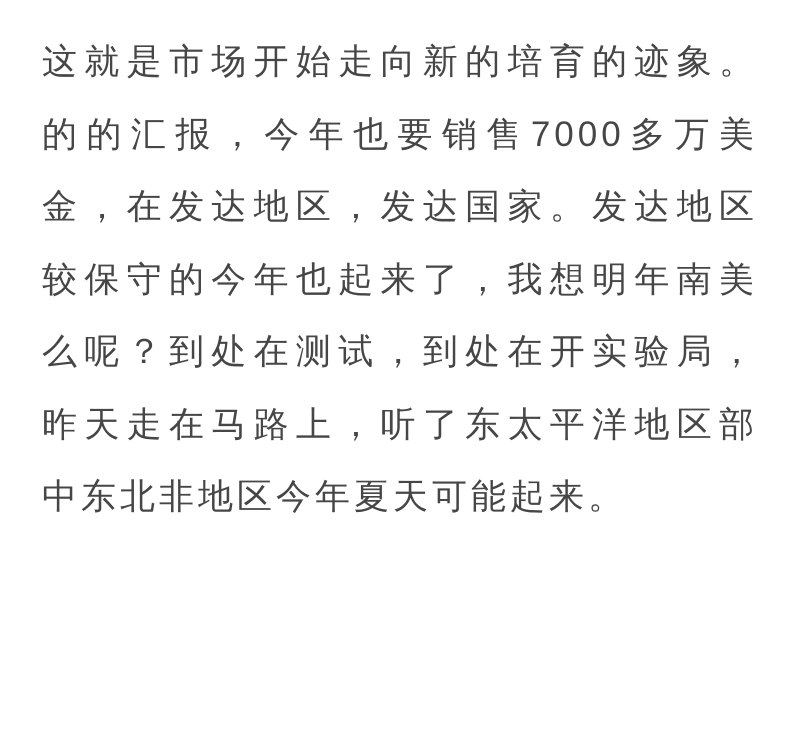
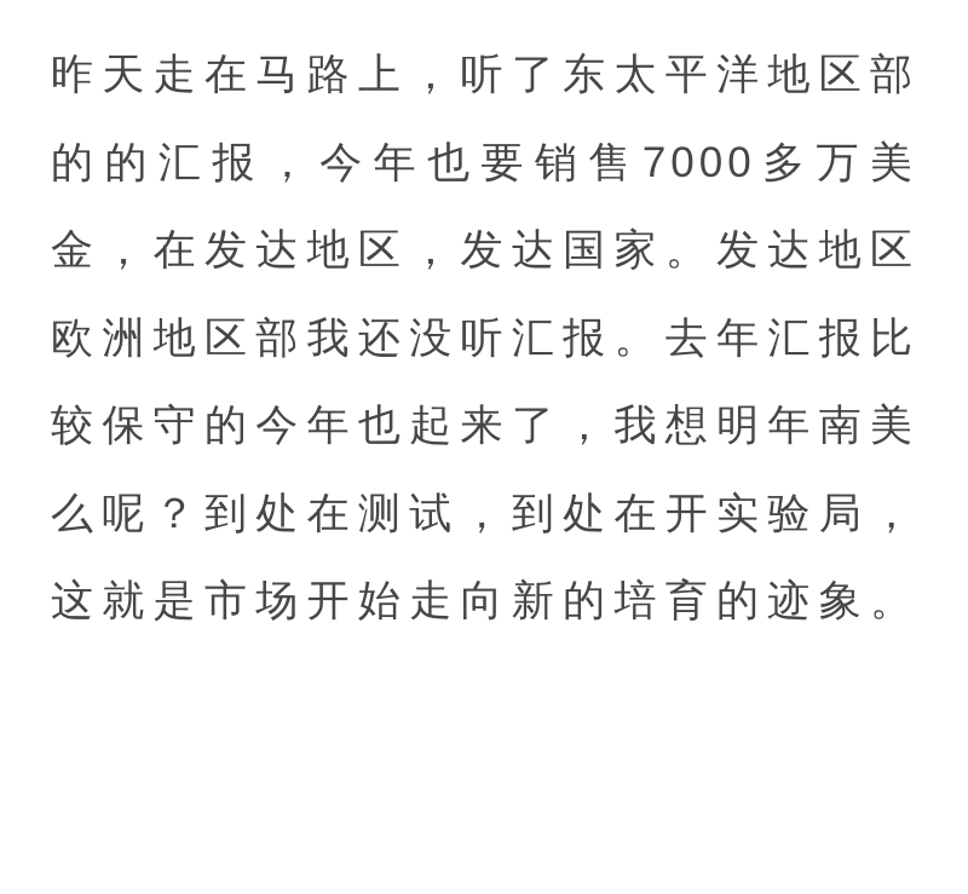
- 这就是市场开始走向新的培育的迹象。
+ 昨天走在马路上，听了东太平洋地区部
  的的汇报，今年也要销售7000多万美
  金，在发达地区，发达国家。发达地区
+ 欧洲地区部我还没听汇报。去年汇报比
  较保守的今年也起来了，我想明年南美
  么呢？到处在测试，到处在开实验局，
- 昨天走在马路上，听了东太平洋地区部
+ 这就是市场开始走向新的培育的迹象。
- 中东北非地区今年夏天可能起来。
